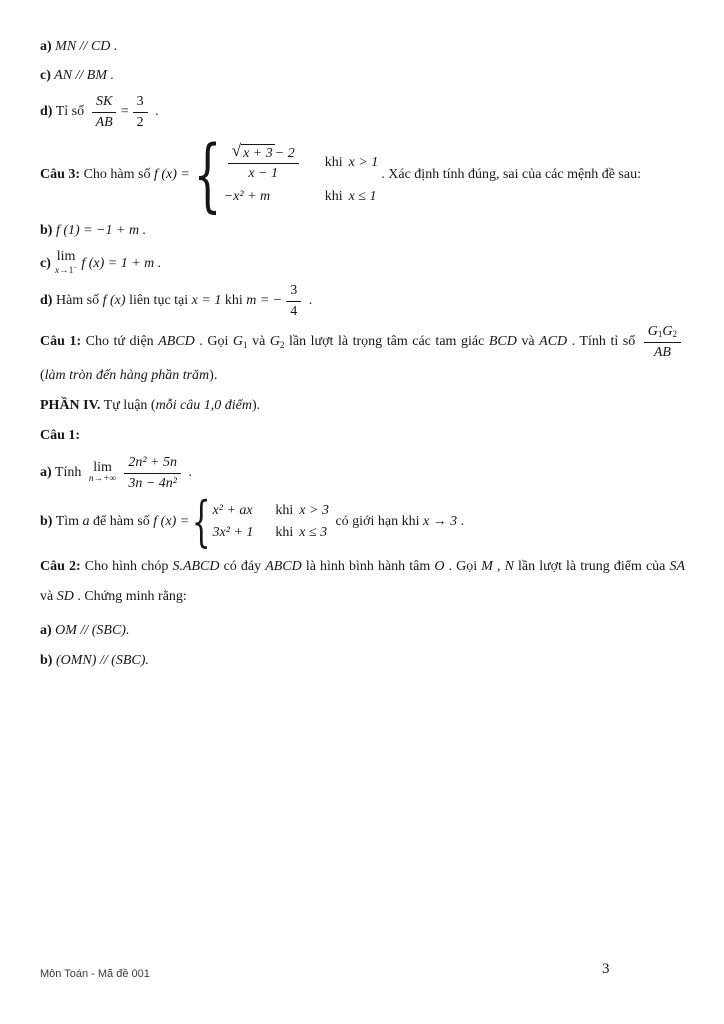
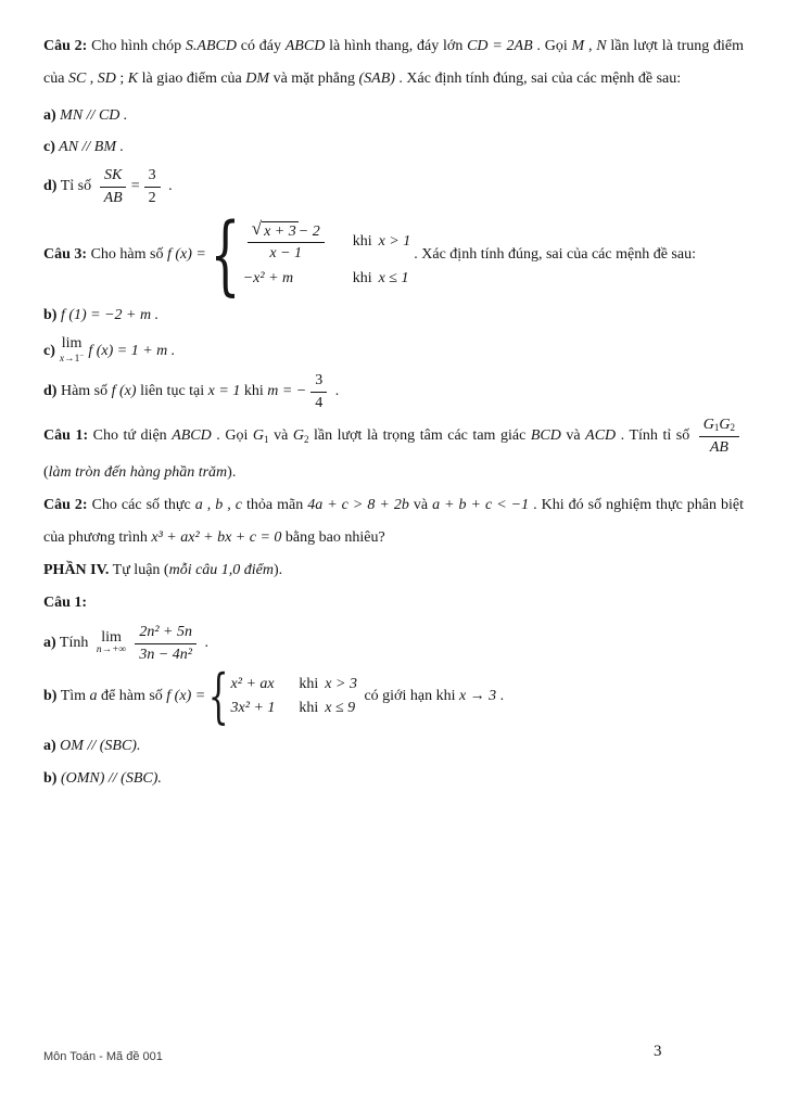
+ Câu 2: Cho hình chóp S.ABCD có đáy ABCD là hình thang, đáy lớn CD = 2AB . Gọi M , N lần lượt là trung điểm của SC , SD ; K là giao điểm của DM và mặt phẳng (SAB) . Xác định tính đúng, sai của các mệnh đề sau:
  a) MN // CD .
  c) AN // BM .
  d) Tỉ số
  SK
  AB
  =
  3
  2
  .
  Câu 3: Cho hàm số f (x) =
  {
  √
  x + 3
  − 2
  x − 1
  khi x > 1
  −x² + m
  khi x ≤ 1
  . Xác định tính đúng, sai của các mệnh đề sau:
- b) f (1) = −1 + m .
+ b) f (1) = −2 + m .
  c)
  lim
  x→1−
  f (x) = 1 + m .
  d) Hàm số f (x) liên tục tại x = 1 khi m = −
  3
  4
  .
  Câu 1: Cho tứ diện ABCD . Gọi G1 và G2 lần lượt là trọng tâm các tam giác BCD và ACD . Tính tỉ số
  G
  1
  G
  2
  AB
  (làm tròn đến hàng phần trăm).
+ Câu 2: Cho các số thực a , b , c thỏa mãn 4a + c > 8 + 2b và a + b + c < −1 . Khi đó số nghiệm thực phân biệt của phương trình x³ + ax² + bx + c = 0 bằng bao nhiêu?
  PHẦN IV. Tự luận (mỗi câu 1,0 điểm).
  Câu 1:
  a) Tính
  lim
  n→+∞
  2n² + 5n
  3n − 4n²
  .
  b) Tìm a để hàm số f (x) =
  {
  x² + ax
  khi x > 3
  3x² + 1
- khi x ≤ 3
+ khi x ≤ 9
  có giới hạn khi x → 3 .
- Câu 2: Cho hình chóp S.ABCD có đáy ABCD là hình bình hành tâm O . Gọi M , N lần lượt là trung điểm của SA và SD . Chứng minh rằng:
  a) OM // (SBC).
  b) (OMN) // (SBC).
  Môn Toán - Mã đề 001
  3
